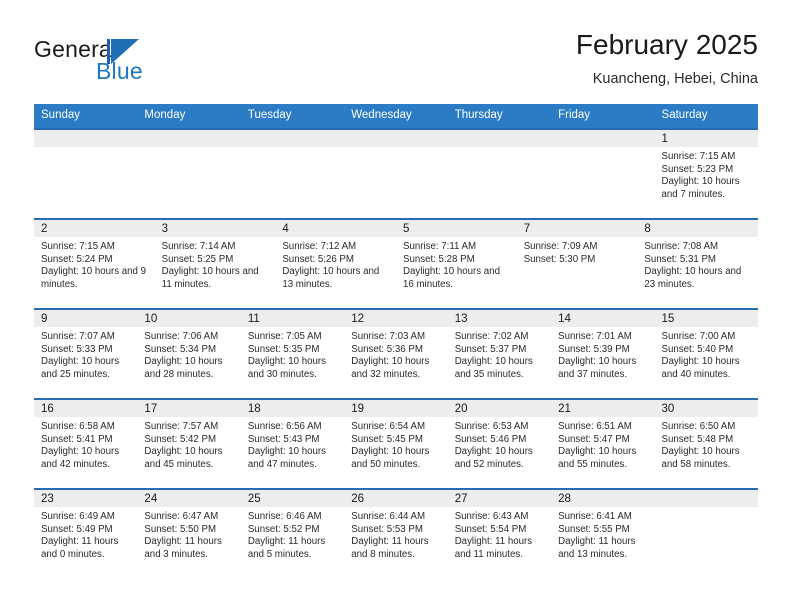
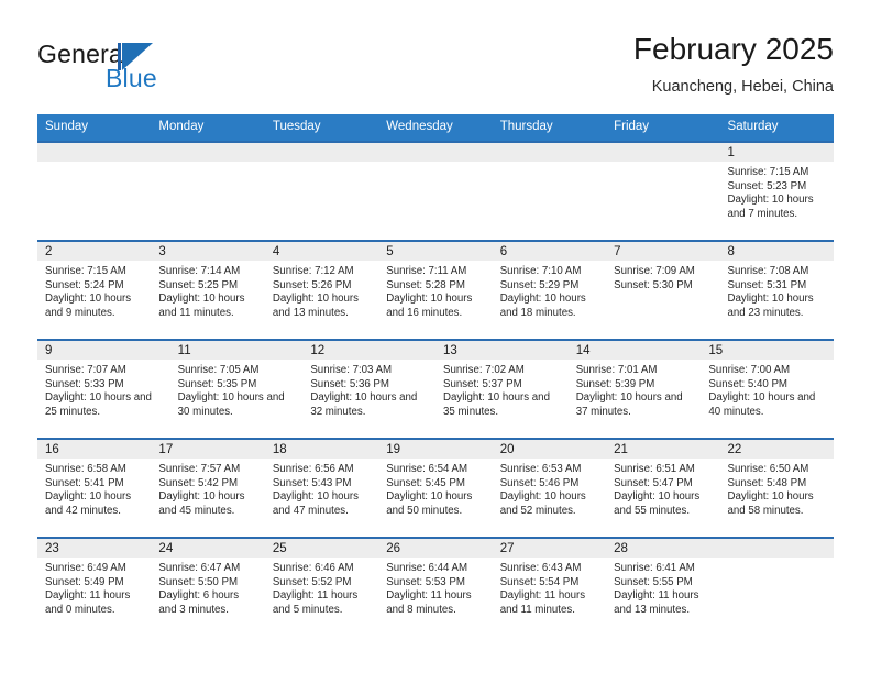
  General
  Blue
  February 2025
  Kuancheng, Hebei, China
  Sunday
  Monday
  Tuesday
  Wednesday
  Thursday
  Friday
  Saturday
  1
  Sunrise: 7:15 AM
  Sunset: 5:23 PM
  Daylight: 10 hours and 7 minutes.
  2
  Sunrise: 7:15 AM
  Sunset: 5:24 PM
  Daylight: 10 hours and 9 minutes.
  3
  Sunrise: 7:14 AM
  Sunset: 5:25 PM
  Daylight: 10 hours and 11 minutes.
  4
  Sunrise: 7:12 AM
  Sunset: 5:26 PM
  Daylight: 10 hours and 13 minutes.
  5
  Sunrise: 7:11 AM
  Sunset: 5:28 PM
  Daylight: 10 hours and 16 minutes.
+ 6
+ Sunrise: 7:10 AM
+ Sunset: 5:29 PM
+ Daylight: 10 hours and 18 minutes.
  7
  Sunrise: 7:09 AM
  Sunset: 5:30 PM
  8
  Sunrise: 7:08 AM
  Sunset: 5:31 PM
  Daylight: 10 hours and 23 minutes.
  9
  Sunrise: 7:07 AM
  Sunset: 5:33 PM
  Daylight: 10 hours and 25 minutes.
- 10
- Sunrise: 7:06 AM
- Sunset: 5:34 PM
- Daylight: 10 hours and 28 minutes.
  11
  Sunrise: 7:05 AM
  Sunset: 5:35 PM
  Daylight: 10 hours and 30 minutes.
  12
  Sunrise: 7:03 AM
  Sunset: 5:36 PM
  Daylight: 10 hours and 32 minutes.
  13
  Sunrise: 7:02 AM
  Sunset: 5:37 PM
  Daylight: 10 hours and 35 minutes.
  14
  Sunrise: 7:01 AM
  Sunset: 5:39 PM
  Daylight: 10 hours and 37 minutes.
  15
  Sunrise: 7:00 AM
  Sunset: 5:40 PM
  Daylight: 10 hours and 40 minutes.
  16
  Sunrise: 6:58 AM
  Sunset: 5:41 PM
  Daylight: 10 hours and 42 minutes.
  17
  Sunrise: 7:57 AM
  Sunset: 5:42 PM
  Daylight: 10 hours and 45 minutes.
  18
  Sunrise: 6:56 AM
  Sunset: 5:43 PM
  Daylight: 10 hours and 47 minutes.
  19
  Sunrise: 6:54 AM
  Sunset: 5:45 PM
  Daylight: 10 hours and 50 minutes.
  20
  Sunrise: 6:53 AM
  Sunset: 5:46 PM
  Daylight: 10 hours and 52 minutes.
  21
  Sunrise: 6:51 AM
  Sunset: 5:47 PM
  Daylight: 10 hours and 55 minutes.
- 30
+ 22
  Sunrise: 6:50 AM
  Sunset: 5:48 PM
  Daylight: 10 hours and 58 minutes.
  23
  Sunrise: 6:49 AM
  Sunset: 5:49 PM
  Daylight: 11 hours and 0 minutes.
  24
  Sunrise: 6:47 AM
  Sunset: 5:50 PM
- Daylight: 11 hours and 3 minutes.
+ Daylight: 6 hours and 3 minutes.
  25
  Sunrise: 6:46 AM
  Sunset: 5:52 PM
  Daylight: 11 hours and 5 minutes.
  26
  Sunrise: 6:44 AM
  Sunset: 5:53 PM
  Daylight: 11 hours and 8 minutes.
  27
  Sunrise: 6:43 AM
  Sunset: 5:54 PM
  Daylight: 11 hours and 11 minutes.
  28
  Sunrise: 6:41 AM
  Sunset: 5:55 PM
  Daylight: 11 hours and 13 minutes.
